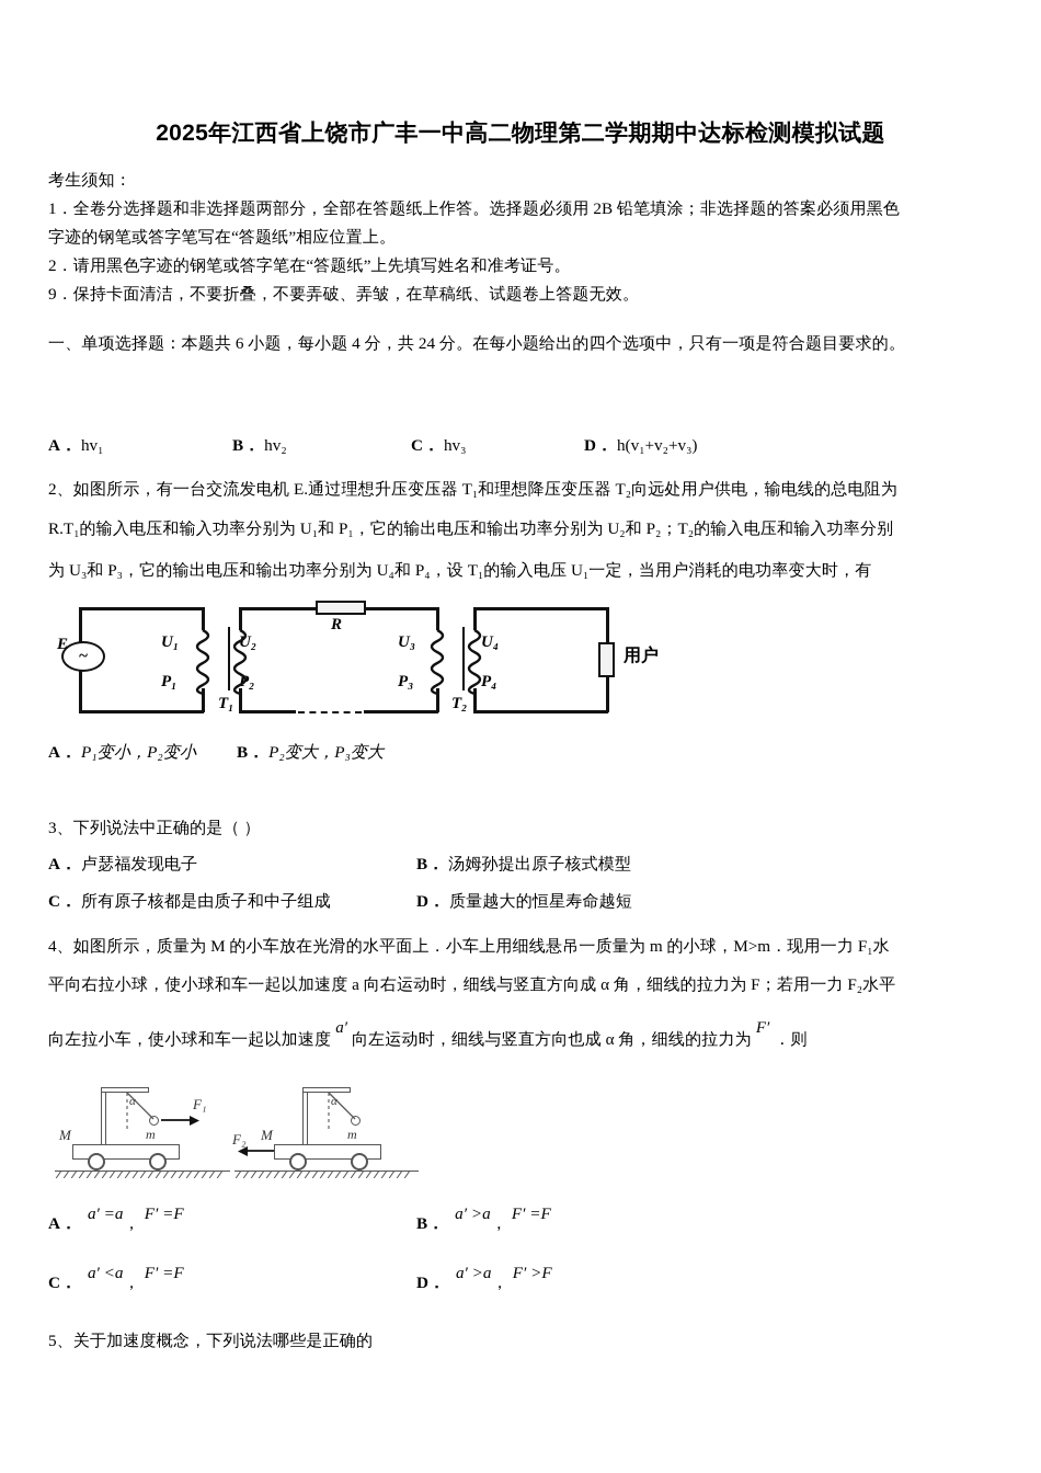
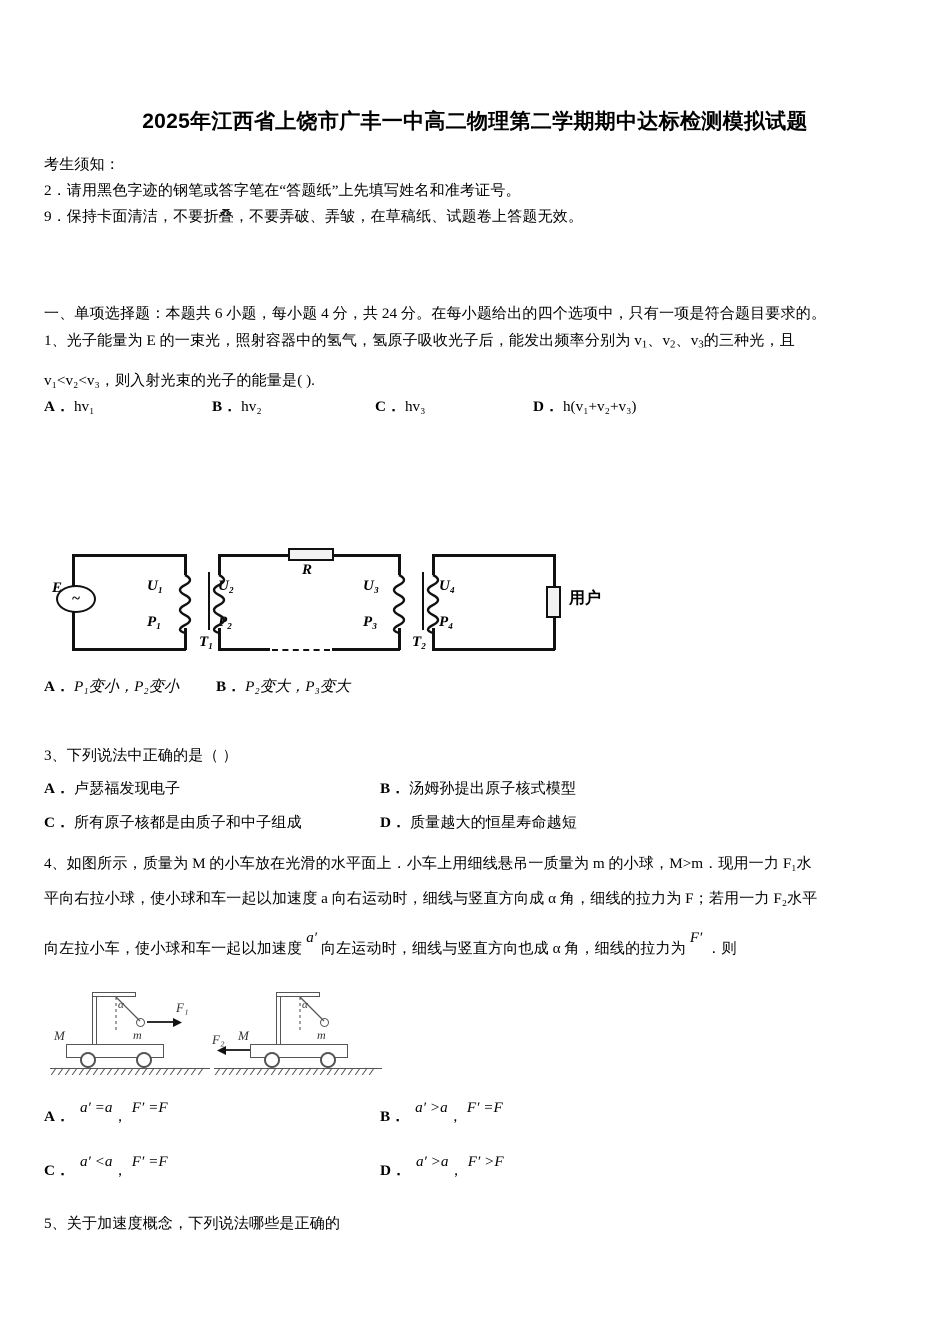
  2025年江西省上饶市广丰一中高二物理第二学期期中达标检测模拟试题
  考生须知：
- 1．全卷分选择题和非选择题两部分，全部在答题纸上作答。选择题必须用 2B 铅笔填涂；非选择题的答案必须用黑色
- 字迹的钢笔或答字笔写在“答题纸”相应位置上。
  2．请用黑色字迹的钢笔或答字笔在“答题纸”上先填写姓名和准考证号。
  9．保持卡面清洁，不要折叠，不要弄破、弄皱，在草稿纸、试题卷上答题无效。
  一、单项选择题：本题共 6 小题，每小题 4 分，共 24 分。在每小题给出的四个选项中，只有一项是符合题目要求的。
+ 1、光子能量为 E 的一束光，照射容器中的氢气，氢原子吸收光子后，能发出频率分别为 v1、v2、v3的三种光，且
+ v₁<v₂<v₃，则入射光束的光子的能量是( ).
  A． hv₁
  B． hv₂
  C． hv₃
  D． h(v₁+v₂+v₃)
- 2、如图所示，有一台交流发电机 E.通过理想升压变压器 T₁和理想降压变压器 T₂向远处用户供电，输电线的总电阻为
- R.T₁的输入电压和输入功率分别为 U₁和 P₁，它的输出电压和输出功率分别为 U₂和 P₂；T₂的输入电压和输入功率分别
- 为 U₃和 P₃，它的输出电压和输出功率分别为 U₄和 P₄，设 T₁的输入电压 U₁一定，当用户消耗的电功率变大时，有
  ~
  E
  U₁
  P₁
  T₁
  R
  U₂
  U₃
  P₃
  T₂
  U₄
  P₄
  用户
  A． P₁变小，P₂变小
  B． P₂变大，P₃变大
  3、下列说法中正确的是（ ）
  A． 卢瑟福发现电子
  B． 汤姆孙提出原子核式模型
  C． 所有原子核都是由质子和中子组成
  D． 质量越大的恒星寿命越短
  4、如图所示，质量为 M 的小车放在光滑的水平面上．小车上用细线悬吊一质量为 m 的小球，M>m．现用一力 F₁水
  平向右拉小球，使小球和车一起以加速度 a 向右运动时，细线与竖直方向成 α 角，细线的拉力为 F；若用一力 F₂水平
  向左拉小车，使小球和车一起以加速度a′向左运动时，细线与竖直方向也成 α 角，细线的拉力为F′．则
  M
  m
  α
  F₁
  M
  m
  α
  F₂
  A． a′ =a，F′ =F
  B． a′ >a，F′ =F
  C． a′ <a，F′ =F
  D． a′ >a，F′ >F
  5、关于加速度概念，下列说法哪些是正确的
